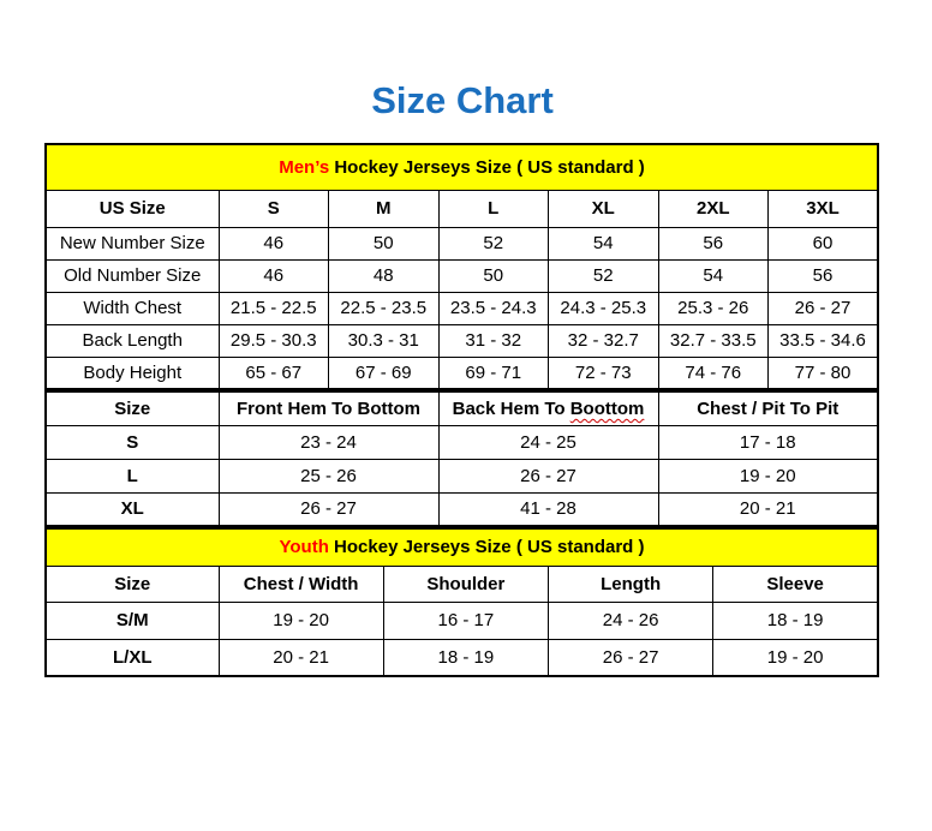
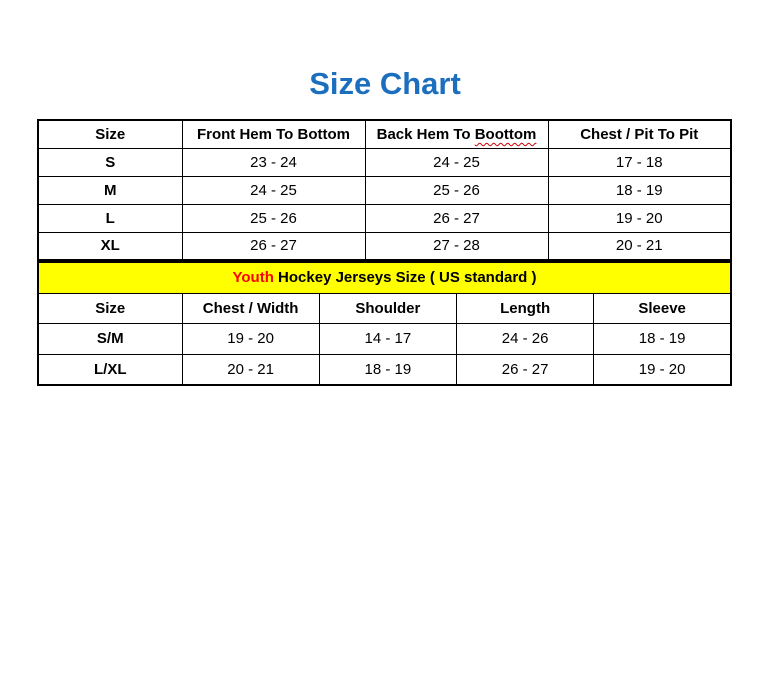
  Size Chart
- Men’s Hockey Jerseys Size ( US standard )
- US Size	S	M	L	XL	2XL	3XL
- New Number Size	46	50	52	54	56	60
- Old Number Size	46	48	50	52	54	56
- Width Chest	21.5 - 22.5	22.5 - 23.5	23.5 - 24.3	24.3 - 25.3	25.3 - 26	26 - 27
- Back Length	29.5 - 30.3	30.3 - 31	31 - 32	32 - 32.7	32.7 - 33.5	33.5 - 34.6
- Body Height	65 - 67	67 - 69	69 - 71	72 - 73	74 - 76	77 - 80
  Size	Front Hem To Bottom	Back Hem To Boottom	Chest / Pit To Pit
  S	23 - 24	24 - 25	17 - 18
+ M	24 - 25	25 - 26	18 - 19
  L	25 - 26	26 - 27	19 - 20
- XL	26 - 27	41 - 28	20 - 21
+ XL	26 - 27	27 - 28	20 - 21
  Youth Hockey Jerseys Size ( US standard )
  Size	Chest / Width	Shoulder	Length	Sleeve
- S/M	19 - 20	16 - 17	24 - 26	18 - 19
+ S/M	19 - 20	14 - 17	24 - 26	18 - 19
  L/XL	20 - 21	18 - 19	26 - 27	19 - 20
